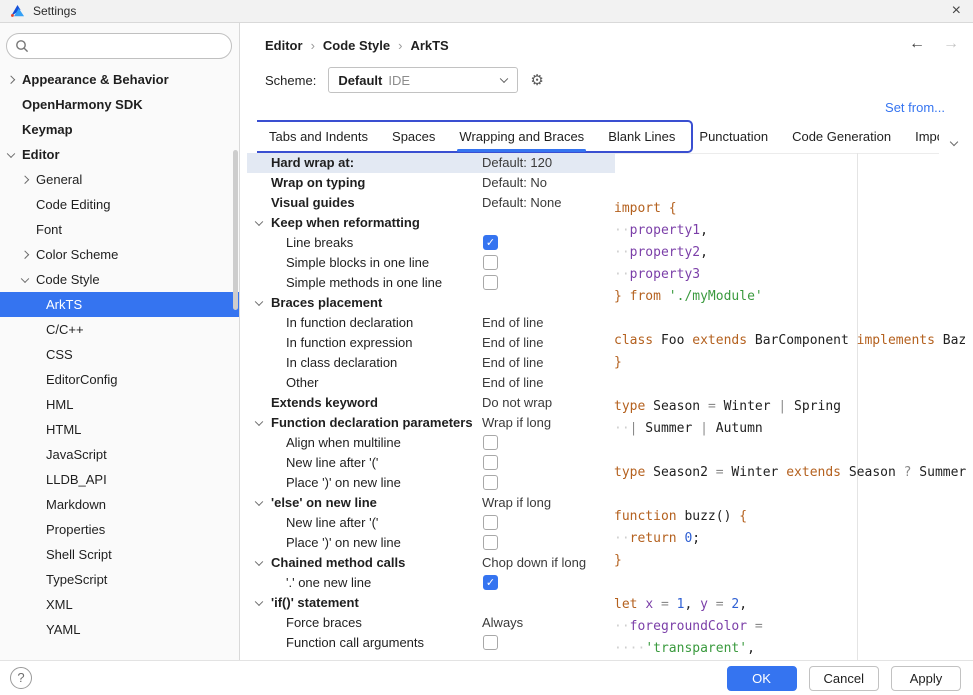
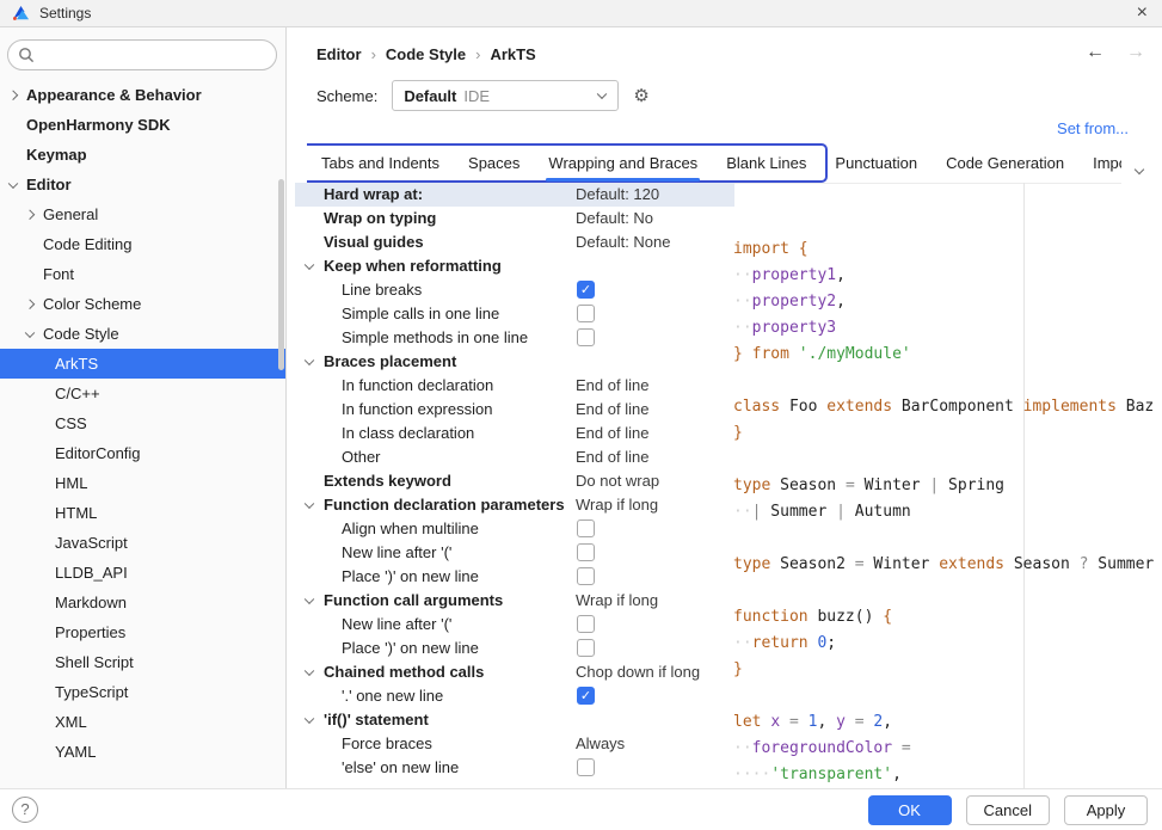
  Settings
  ×
  Appearance & Behavior
  OpenHarmony SDK
  Keymap
  Editor
  General
  Code Editing
  Font
  Color Scheme
  Code Style
  ArkTS
  C/C++
  CSS
  EditorConfig
  HML
  HTML
  JavaScript
  LLDB_API
  Markdown
  Properties
  Shell Script
  TypeScript
  XML
  YAML
  Editor
  ›
  Code Style
  ›
  ArkTS
  ←
  →
  Scheme:
  Default
  IDE
  ⚙
  Set from...
  Tabs and Indents
  Spaces
  Wrapping and Braces
  Blank Lines
  Punctuation
  Code Generation
  Imp
  Hard wrap at:
  Default: 120
  Wrap on typing
  Default: No
  Visual guides
  Default: None
  Keep when reformatting
  Line breaks
  ✓
- Simple blocks in one line
+ Simple calls in one line
  Simple methods in one line
  Braces placement
  In function declaration
  End of line
  In function expression
  End of line
  In class declaration
  End of line
  Other
  End of line
  Extends keyword
  Do not wrap
  Function declaration parameters
  Wrap if long
  Align when multiline
  New line after '('
  Place ')' on new line
- 'else' on new line
+ Function call arguments
  Wrap if long
  New line after '('
  Place ')' on new line
  Chained method calls
  Chop down if long
  '.' one new line
  ✓
  'if()' statement
  Force braces
  Always
- Function call arguments
+ 'else' on new line
  import {
  ··property1,
  ··property2,
  ··property3
  } from './myModule'
  class Foo extends BarComponent implements Baz
  }
  type Season = Winter | Spring
  ··| Summer | Autumn
  type Season2 = Winter extends Season ? Summer
  function buzz() {
  ··return 0;
  }
  let x = 1, y = 2,
  ··foregroundColor =
  ····'transparent',
  ?
  OK
  Cancel
  Apply
